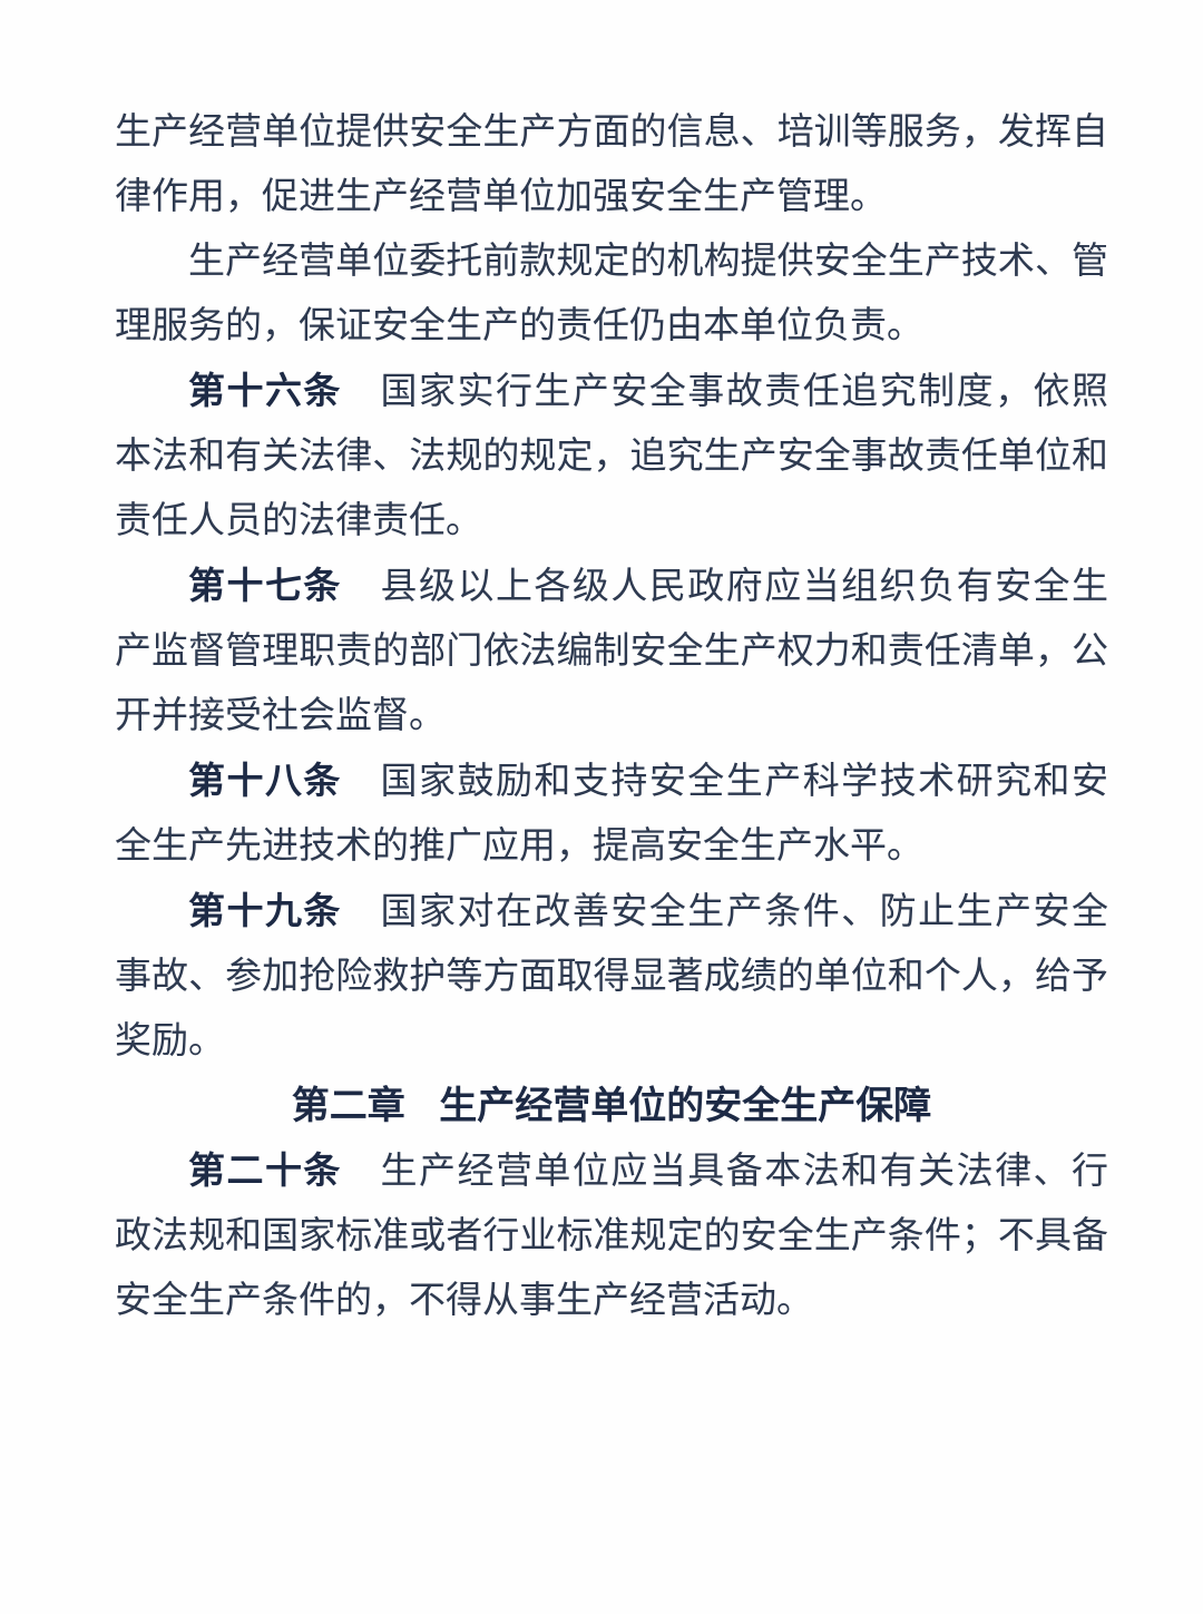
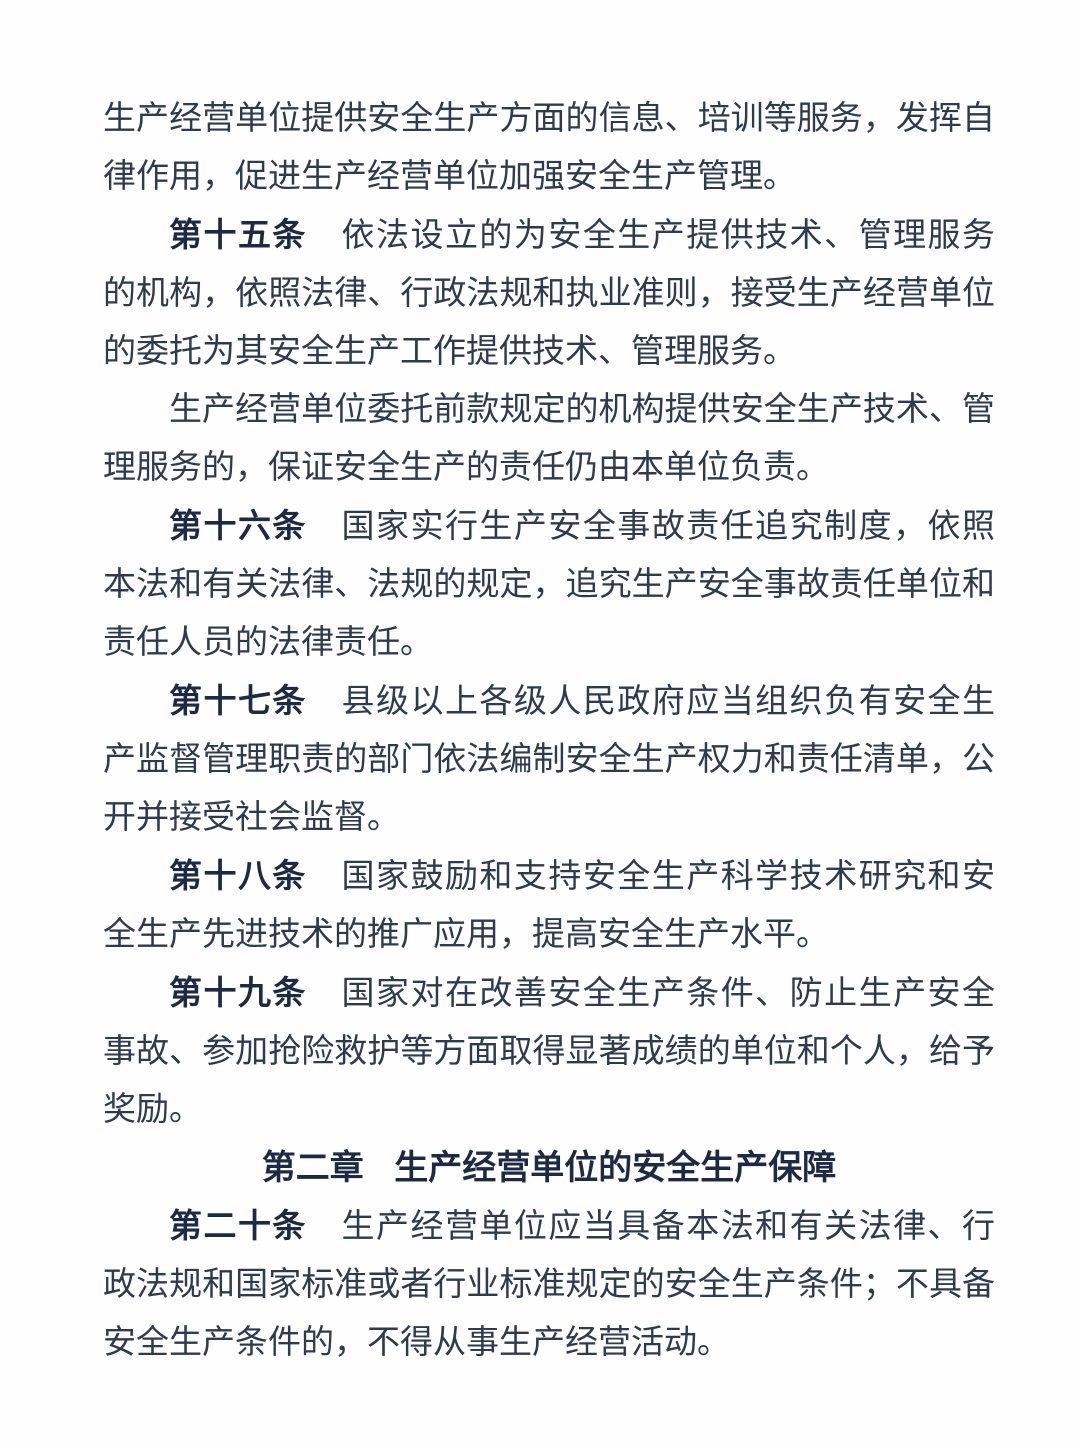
  生产经营单位提供安全生产方面的信息、培训等服务，发挥自律作用，促进生产经营单位加强安全生产管理。
+ 第十五条 依法设立的为安全生产提供技术、管理服务的机构，依照法律、行政法规和执业准则，接受生产经营单位的委托为其安全生产工作提供技术、管理服务。
  生产经营单位委托前款规定的机构提供安全生产技术、管理服务的，保证安全生产的责任仍由本单位负责。
  第十六条 国家实行生产安全事故责任追究制度，依照本法和有关法律、法规的规定，追究生产安全事故责任单位和责任人员的法律责任。
  第十七条 县级以上各级人民政府应当组织负有安全生产监督管理职责的部门依法编制安全生产权力和责任清单，公开并接受社会监督。
  第十八条 国家鼓励和支持安全生产科学技术研究和安全生产先进技术的推广应用，提高安全生产水平。
  第十九条 国家对在改善安全生产条件、防止生产安全事故、参加抢险救护等方面取得显著成绩的单位和个人，给予奖励。
  第二章 生产经营单位的安全生产保障
  第二十条 生产经营单位应当具备本法和有关法律、行政法规和国家标准或者行业标准规定的安全生产条件；不具备安全生产条件的，不得从事生产经营活动。
